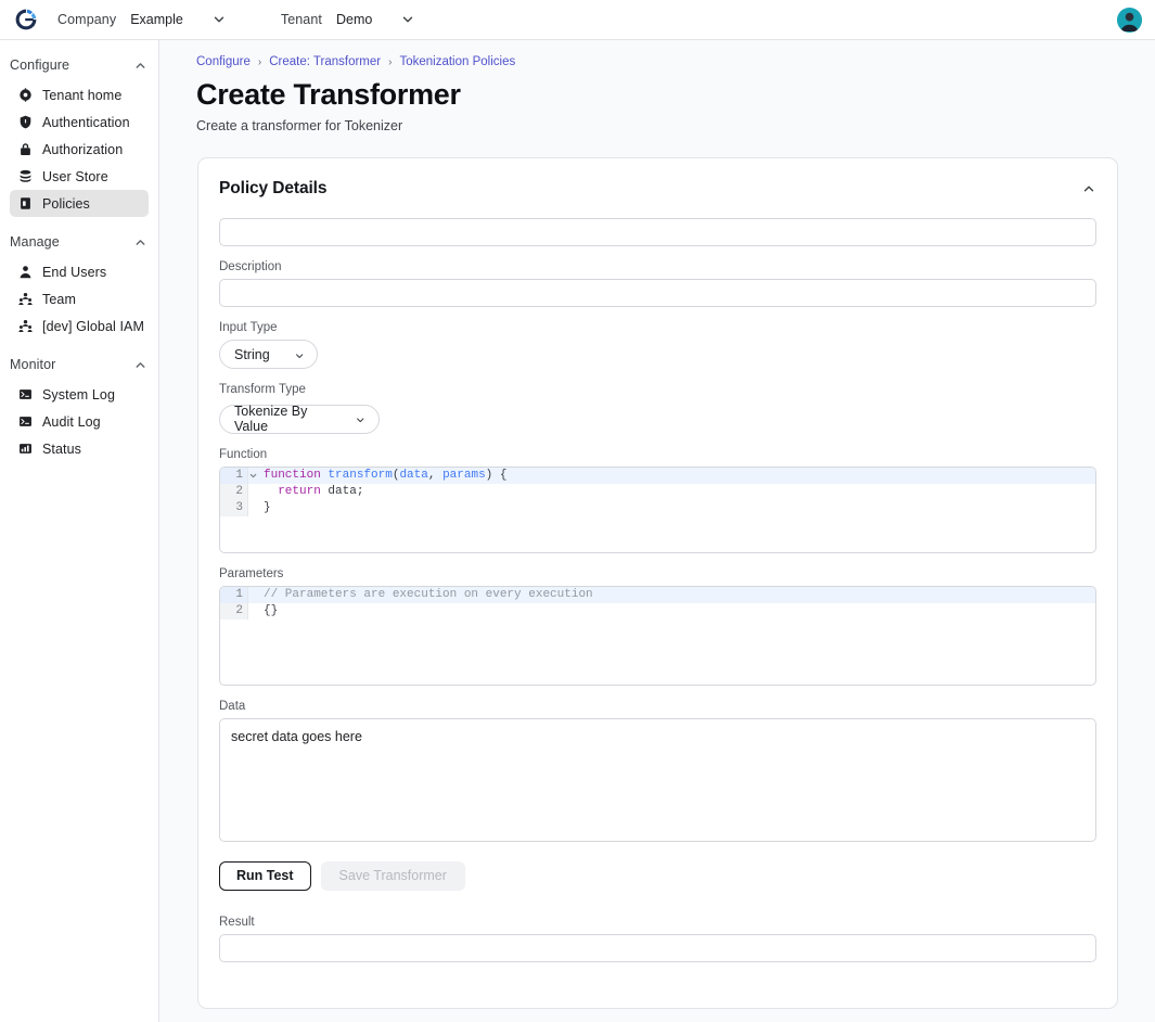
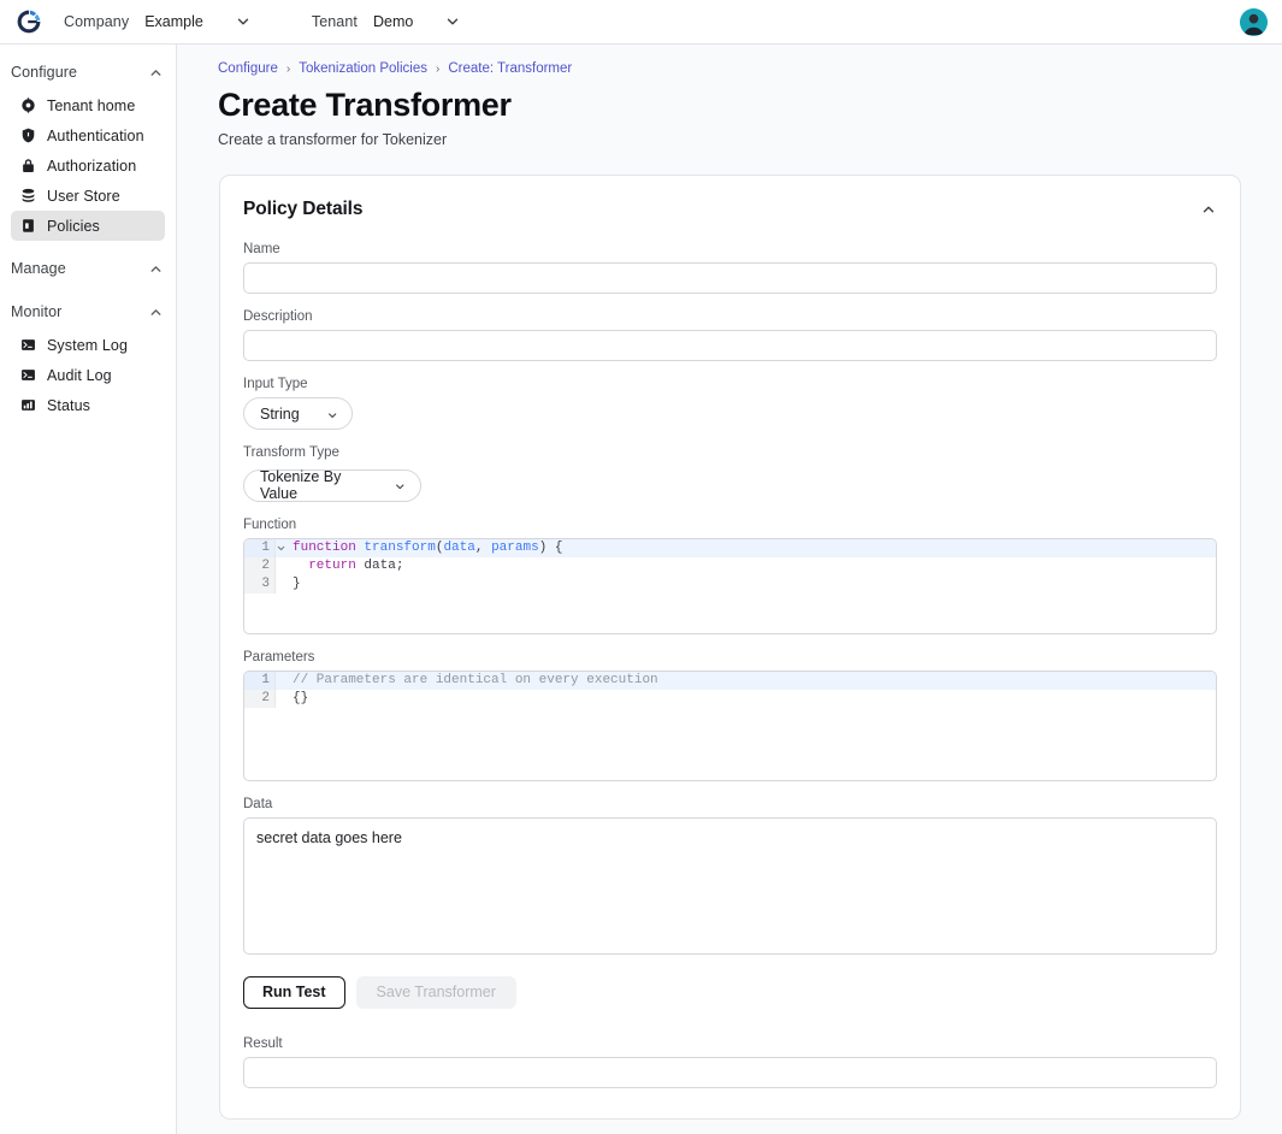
  Company
  Example
  Tenant
  Demo
  Configure
  Tenant home
  Authentication
  Authorization
  User Store
  Policies
  Manage
- End Users
- Team
- [dev] Global IAM
  Monitor
  System Log
  Audit Log
  Status
  Configure
  ›
- Create: Transformer
+ Tokenization Policies
  ›
- Tokenization Policies
+ Create: Transformer
  Create Transformer
  Create a transformer for Tokenizer
  Policy Details
+ Name
  Description
  Input Type
  String
  Transform Type
  Tokenize By Value
  Function
  1
  function transform(data, params) {
  2
  return data;
  3
  }
  Parameters
  1
- // Parameters are execution on every execution
+ // Parameters are identical on every execution
  2
  {}
  Data
  secret data goes here
  Run Test
  Save Transformer
  Result
